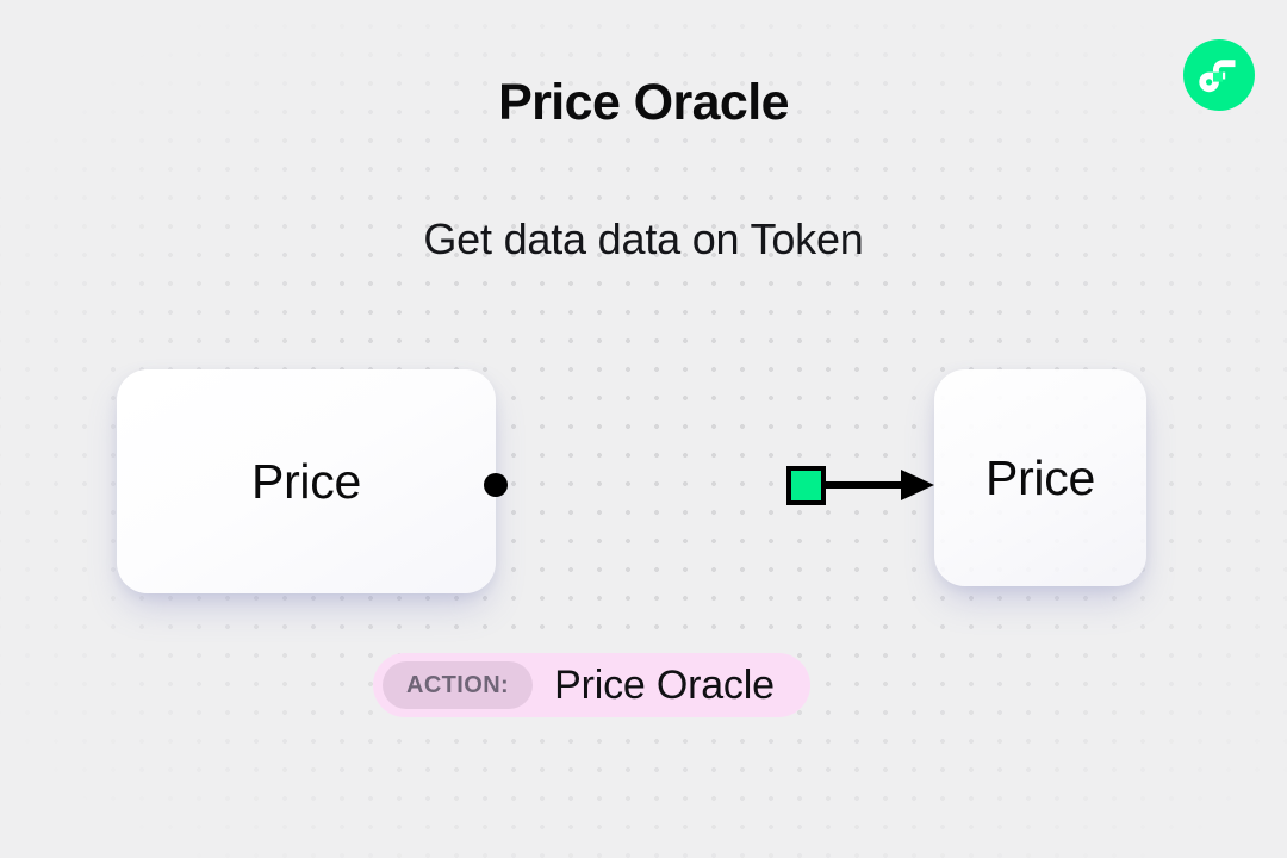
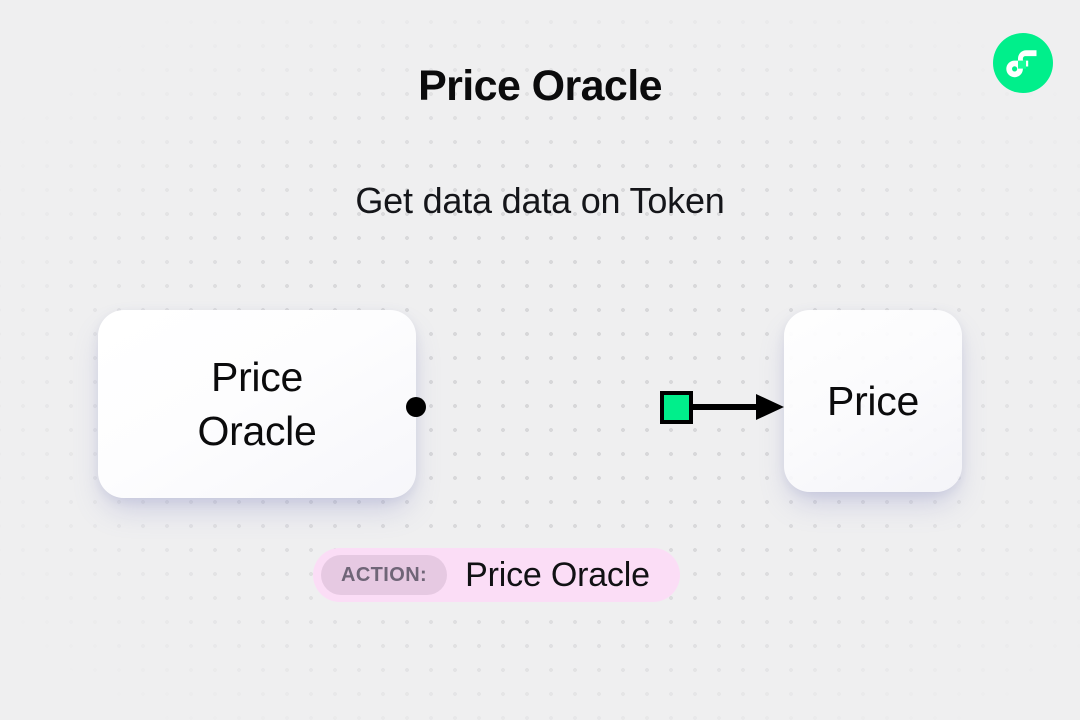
  Price Oracle
  Get data data on Token
  Price
+ Oracle
  Price
  ACTION:
  Price Oracle
